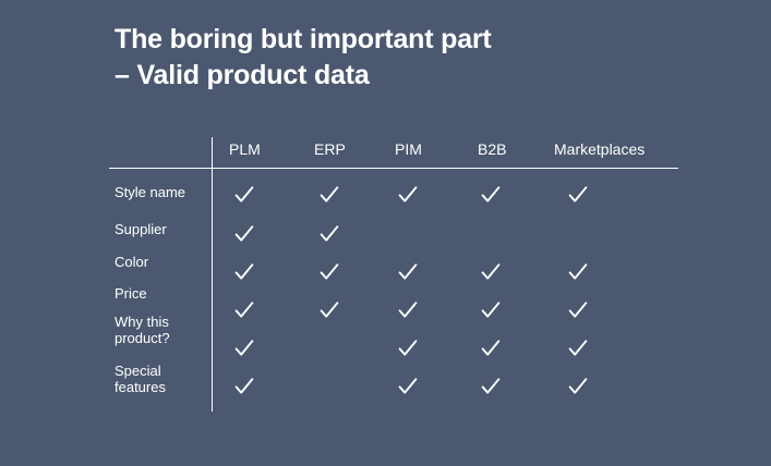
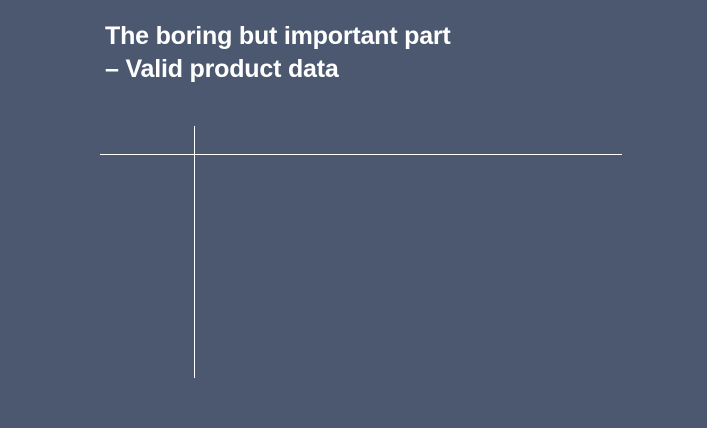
  The boring but important part
  – Valid product data
- PLM
- ERP
- PIM
- B2B
- Marketplaces
- Style name
- Supplier
- Color
- Price
- Why this
- product?
- Special
- features
